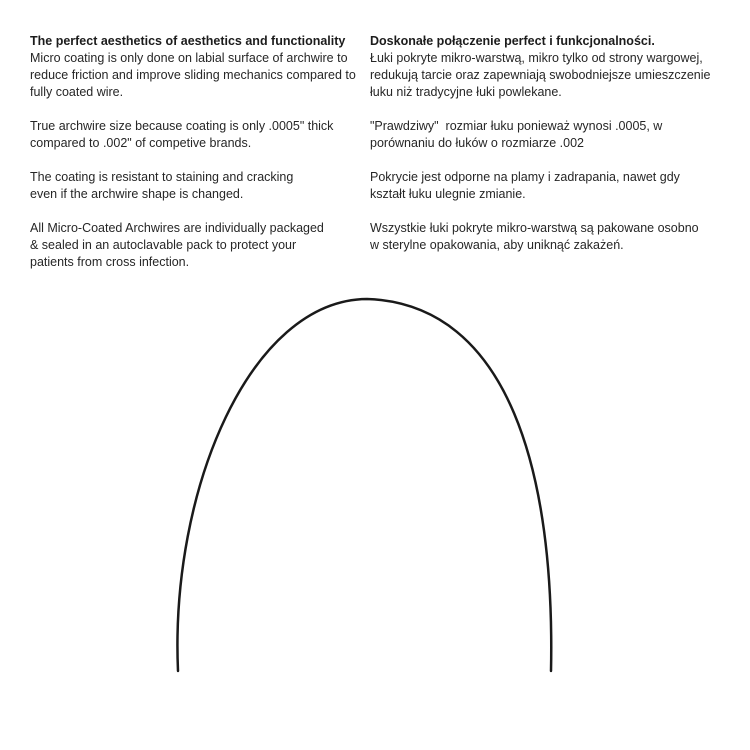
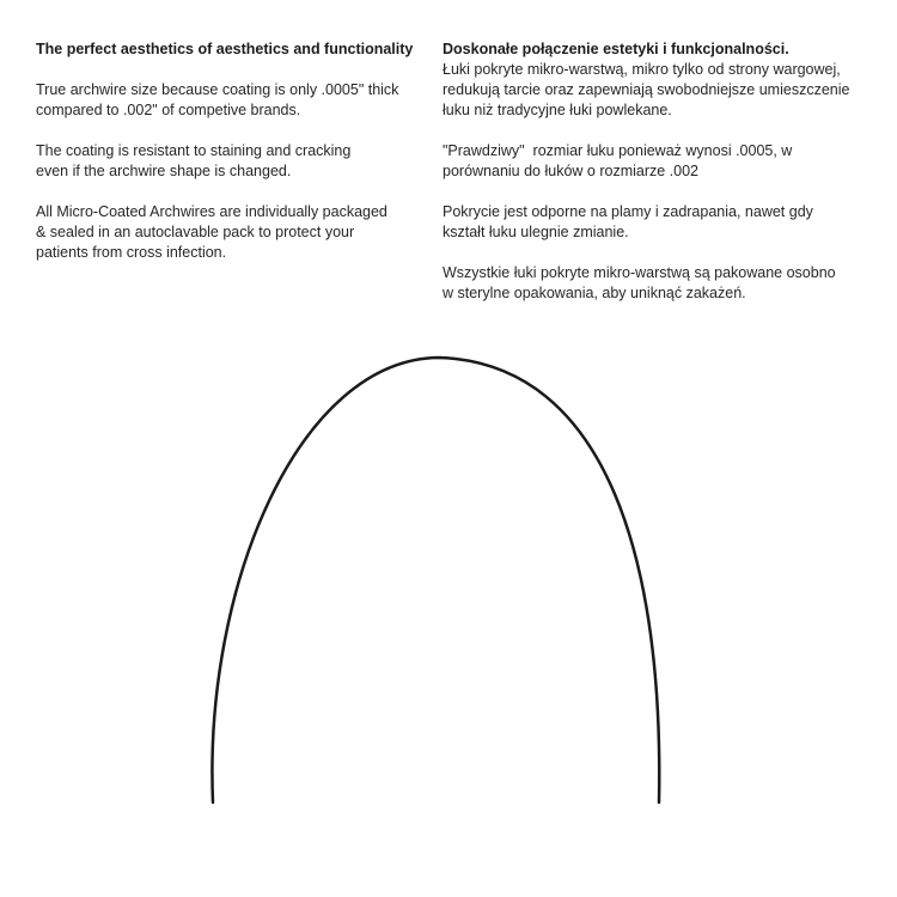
  The perfect aesthetics of aesthetics and functionality
- Micro coating is only done on labial surface of archwire to
- reduce friction and improve sliding mechanics compared to
- fully coated wire.
  True archwire size because coating is only .0005" thick
  compared to .002" of competive brands.
  The coating is resistant to staining and cracking
  even if the archwire shape is changed.
  All Micro-Coated Archwires are individually packaged
  & sealed in an autoclavable pack to protect your
  patients from cross infection.
- Doskonałe połączenie perfect i funkcjonalności.
+ Doskonałe połączenie estetyki i funkcjonalności.
  Łuki pokryte mikro-warstwą, mikro tylko od strony wargowej,
  redukują tarcie oraz zapewniają swobodniejsze umieszczenie
  łuku niż tradycyjne łuki powlekane.
  "Prawdziwy" rozmiar łuku ponieważ wynosi .0005, w
  porównaniu do łuków o rozmiarze .002
  Pokrycie jest odporne na plamy i zadrapania, nawet gdy
  kształt łuku ulegnie zmianie.
  Wszystkie łuki pokryte mikro-warstwą są pakowane osobno
  w sterylne opakowania, aby uniknąć zakażeń.
